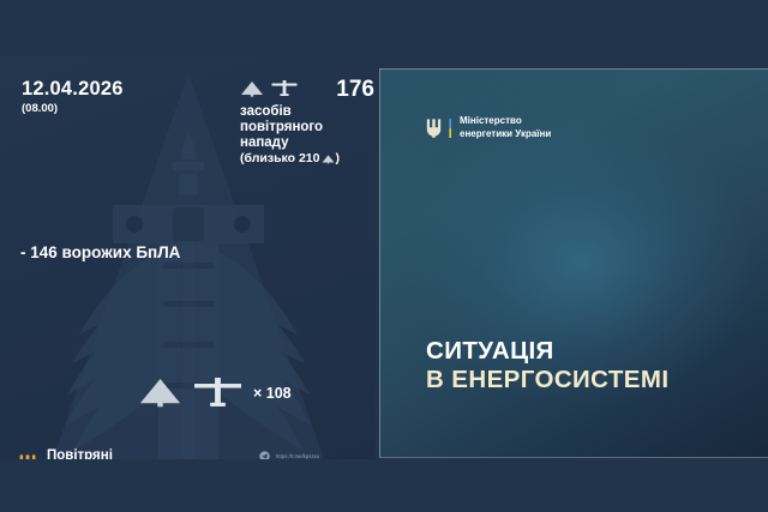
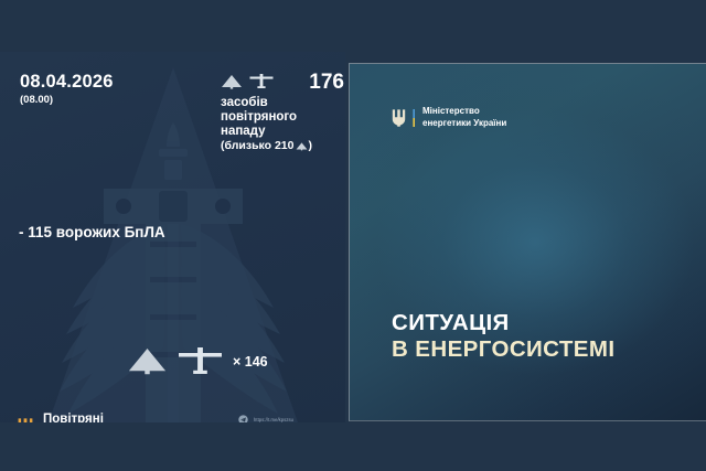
- 12.04.2026
+ 08.04.2026
  (08.00)
  176
  засобів
  повітряного
  нападу
  (близько 210
  )
- - 146 ворожих БпЛА
+ - 115 ворожих БпЛА
- × 108
+ × 146
  Повітряні
  Міністерство
  енергетики України
  СИТУАЦІЯ
  В ЕНЕРГОСИСТЕМІ
